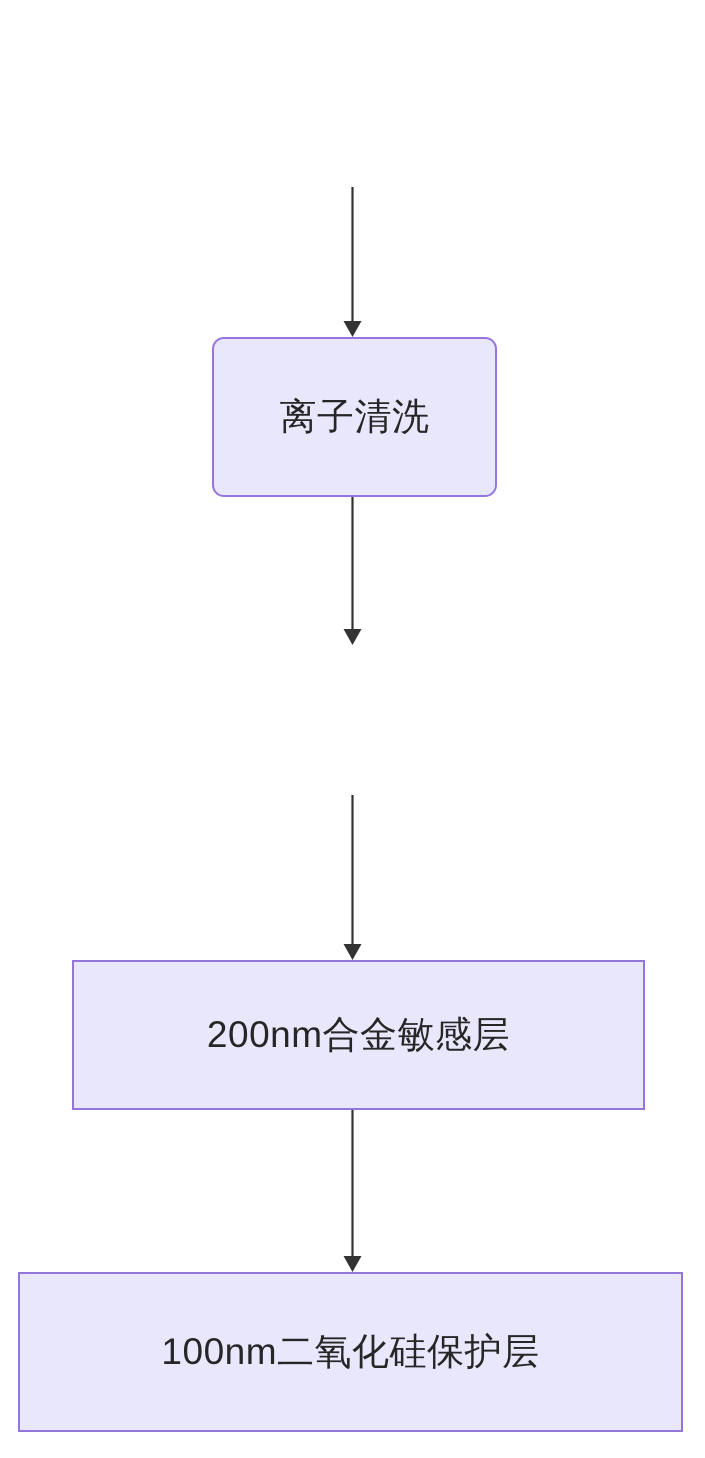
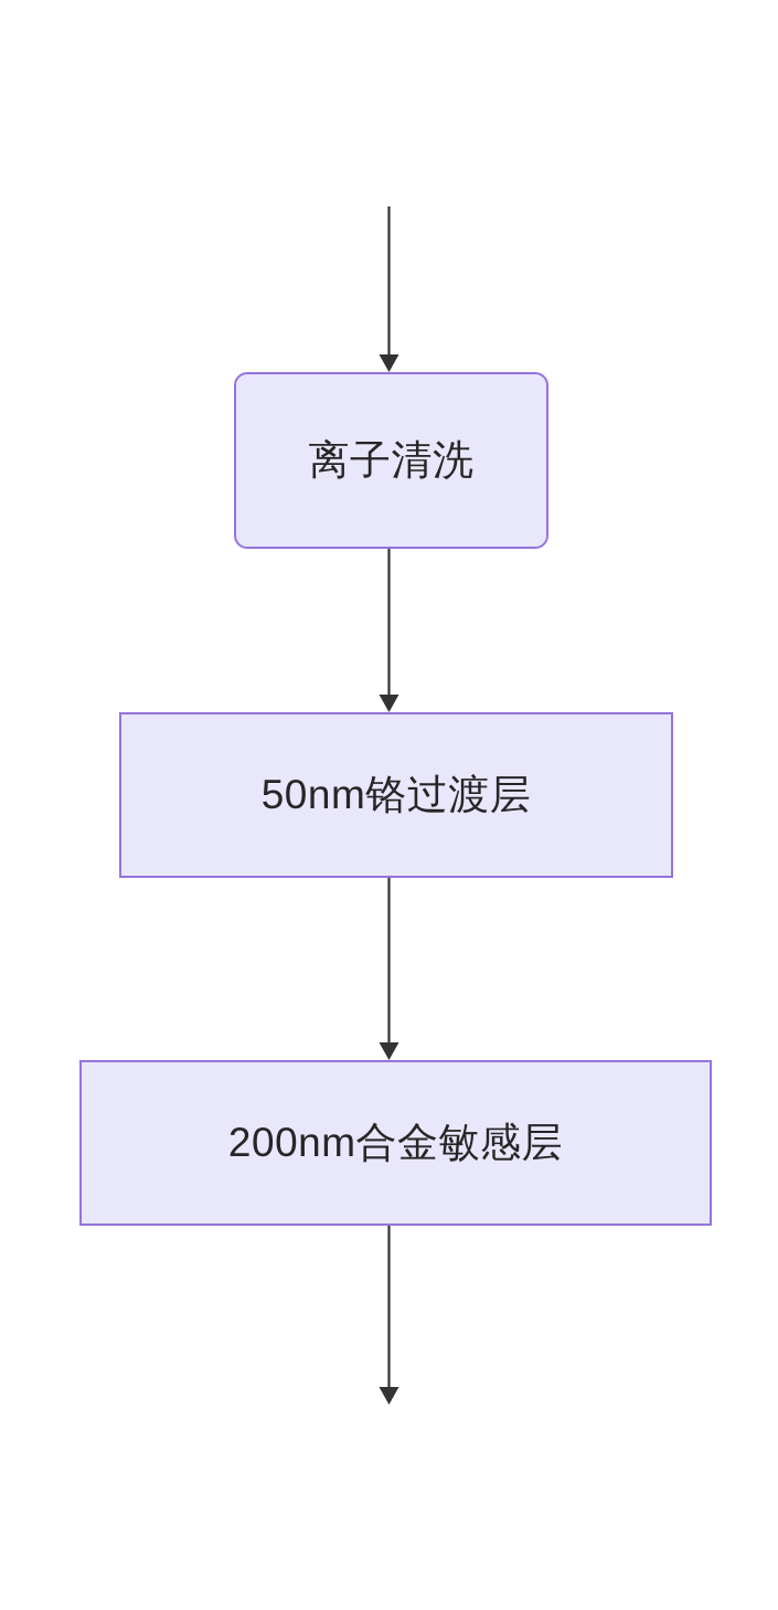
  离子清洗
+ 50nm铬过渡层
  200nm合金敏感层
- 100nm二氧化硅保护层
